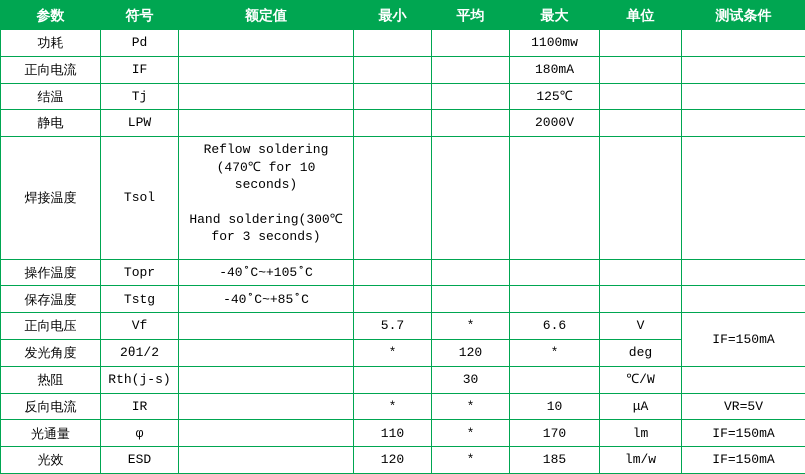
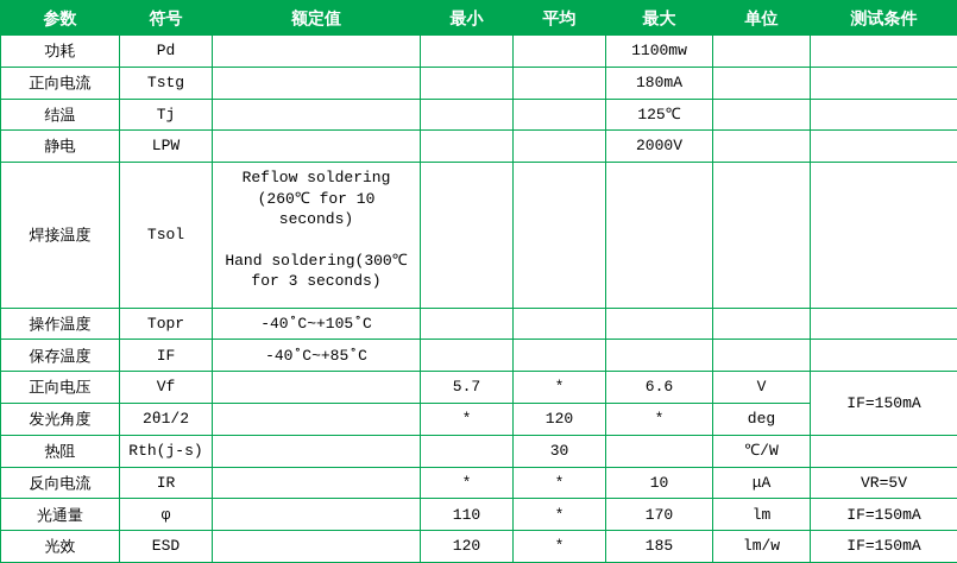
  参数	符号	额定值	最小	平均	最大	单位	测试条件
  功耗	Pd				1100mw
- 正向电流	IF				180mA
+ 正向电流	Tstg				180mA
  结温	Tj				125℃
  静电	LPW				2000V
- 焊接温度	Tsol	Reflow soldering (470℃ for 10 seconds) Hand soldering(300℃ for 3 seconds)
+ 焊接温度	Tsol	Reflow soldering (260℃ for 10 seconds) Hand soldering(300℃ for 3 seconds)
  操作温度	Topr	-40˚C~+105˚C
- 保存温度	Tstg	-40˚C~+85˚C
+ 保存温度	IF	-40˚C~+85˚C
  正向电压	Vf		5.7	*	6.6	V	IF=150mA
  发光角度	2θ1/2		*	120	*	deg
  热阻	Rth(j-s)			30		℃/W
  反向电流	IR		*	*	10	μA	VR=5V
  光通量	φ		110	*	170	lm	IF=150mA
  光效	ESD		120	*	185	lm/w	IF=150mA
